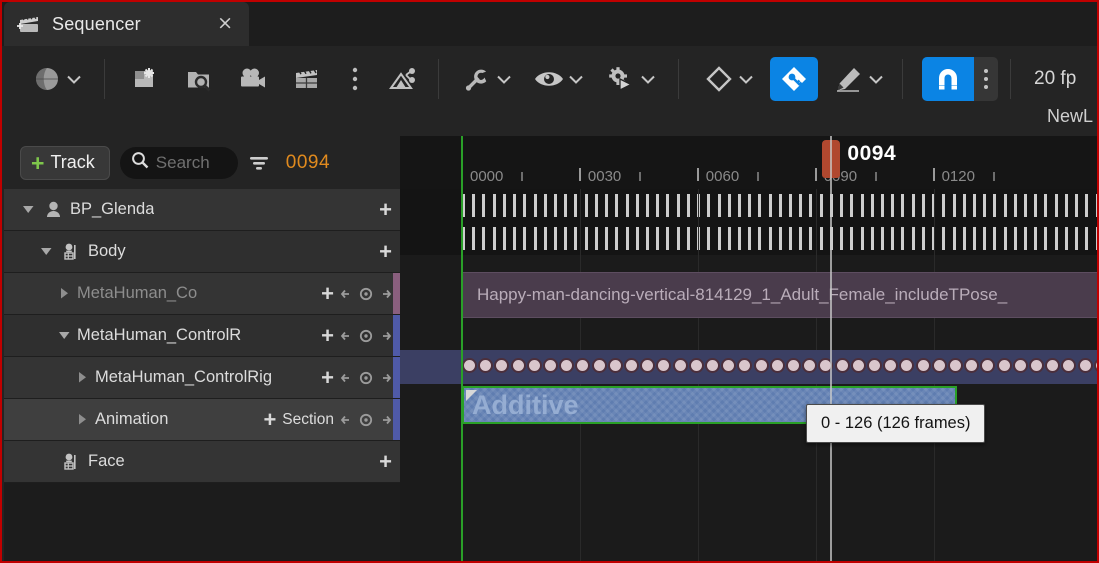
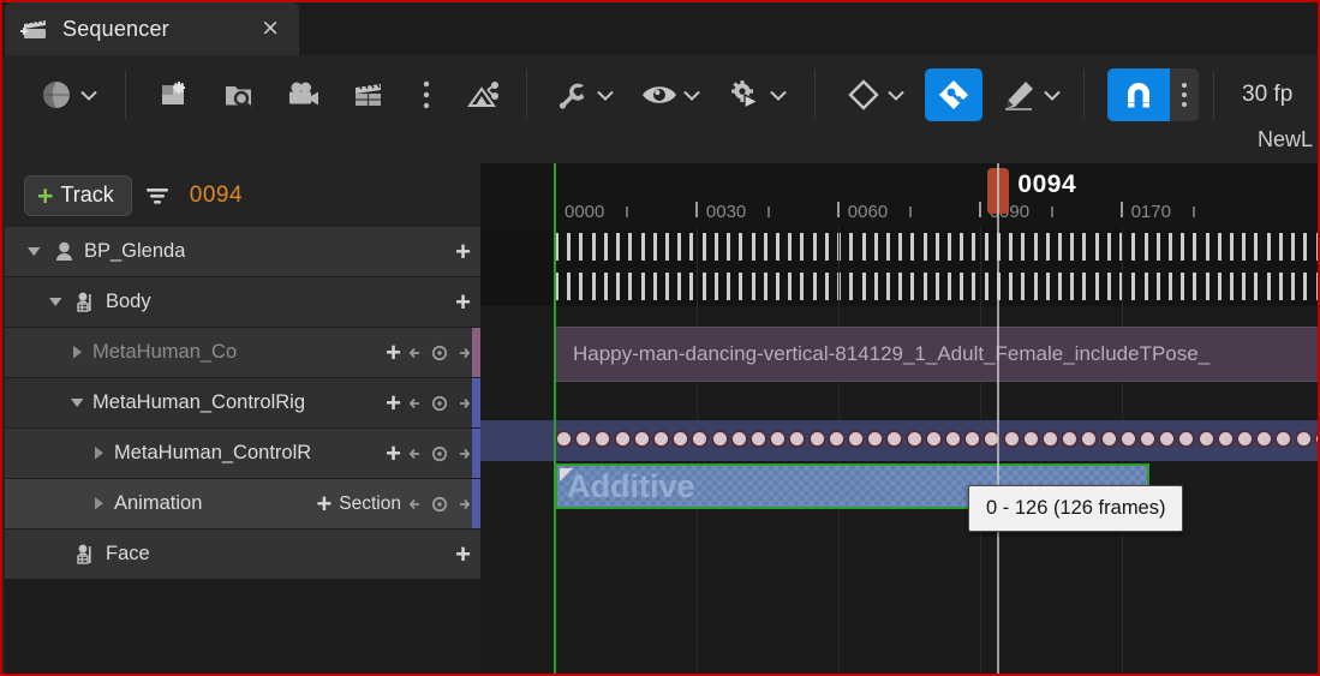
  Sequencer
  ×
- 20 fp
+ 30 fp
  NewL
  +
  Track
- Search
  0094
  BP_Glenda
  +
  Body
  +
  MetaHuman_Co
  +
- MetaHuman_ControlR
+ MetaHuman_ControlRig
  +
- MetaHuman_ControlRig
+ MetaHuman_ControlR
  +
  Animation
  +
  Section
  Face
  +
  0000
  0030
  0060
- 0120
+ 0170
  0094
  Happy-man-dancing-vertical-814129_1_Adult_Female_includeTPose_
  Additive
  0 - 126 (126 frames)
